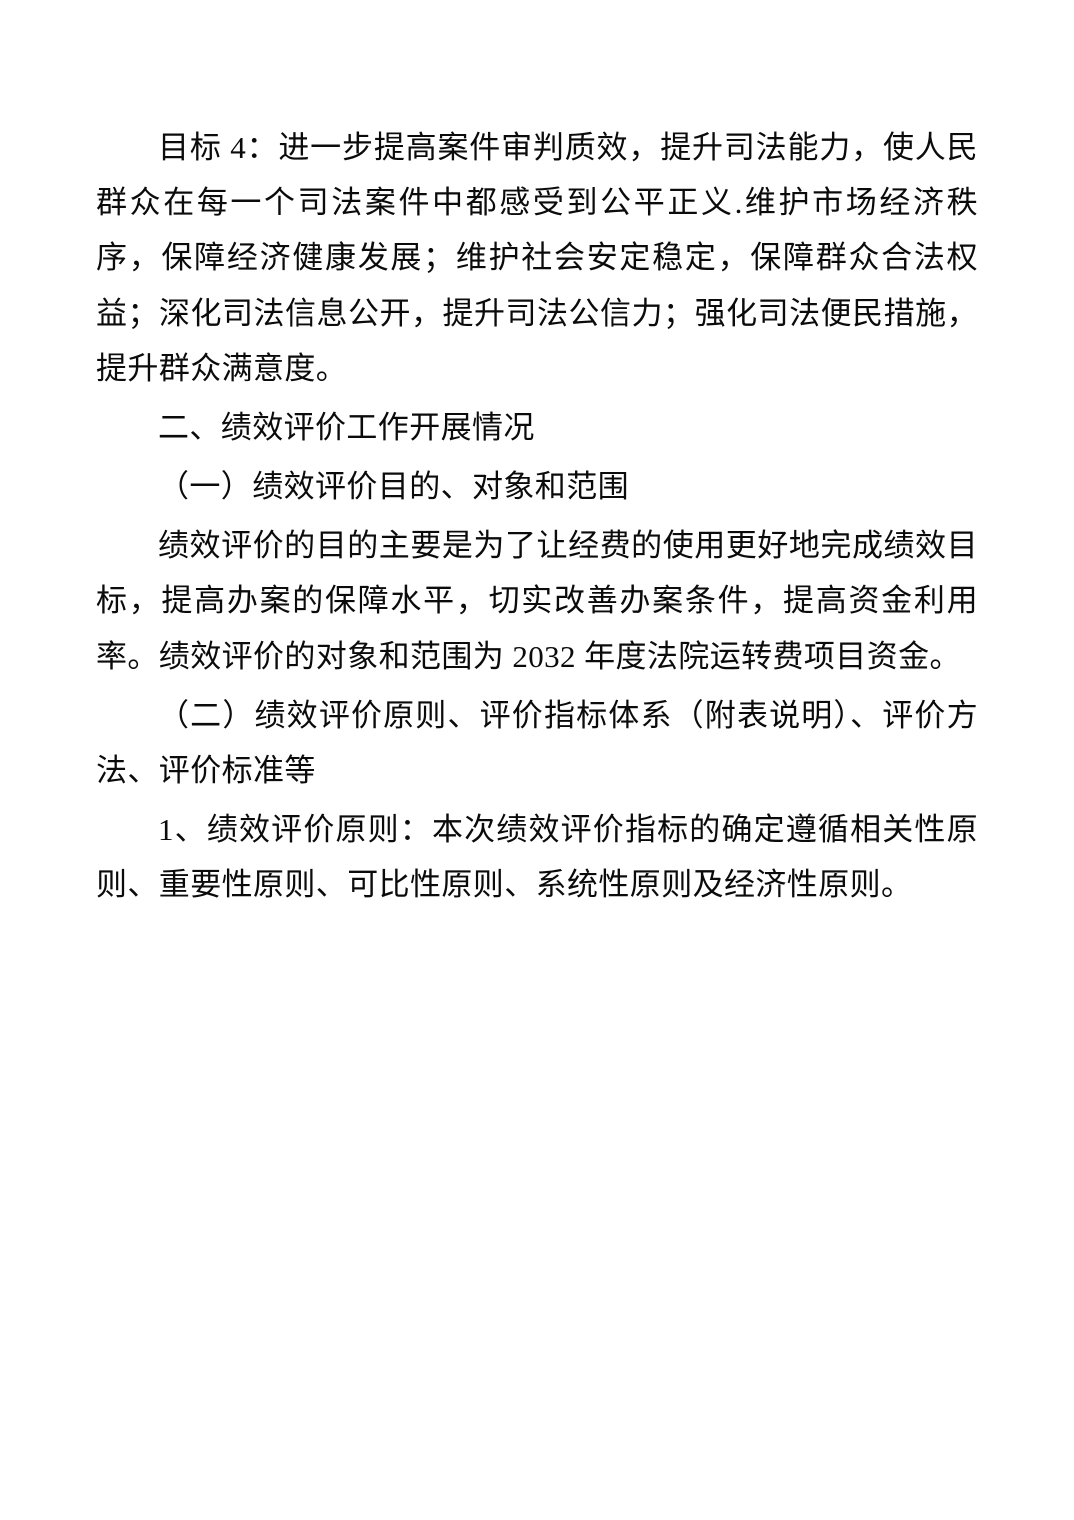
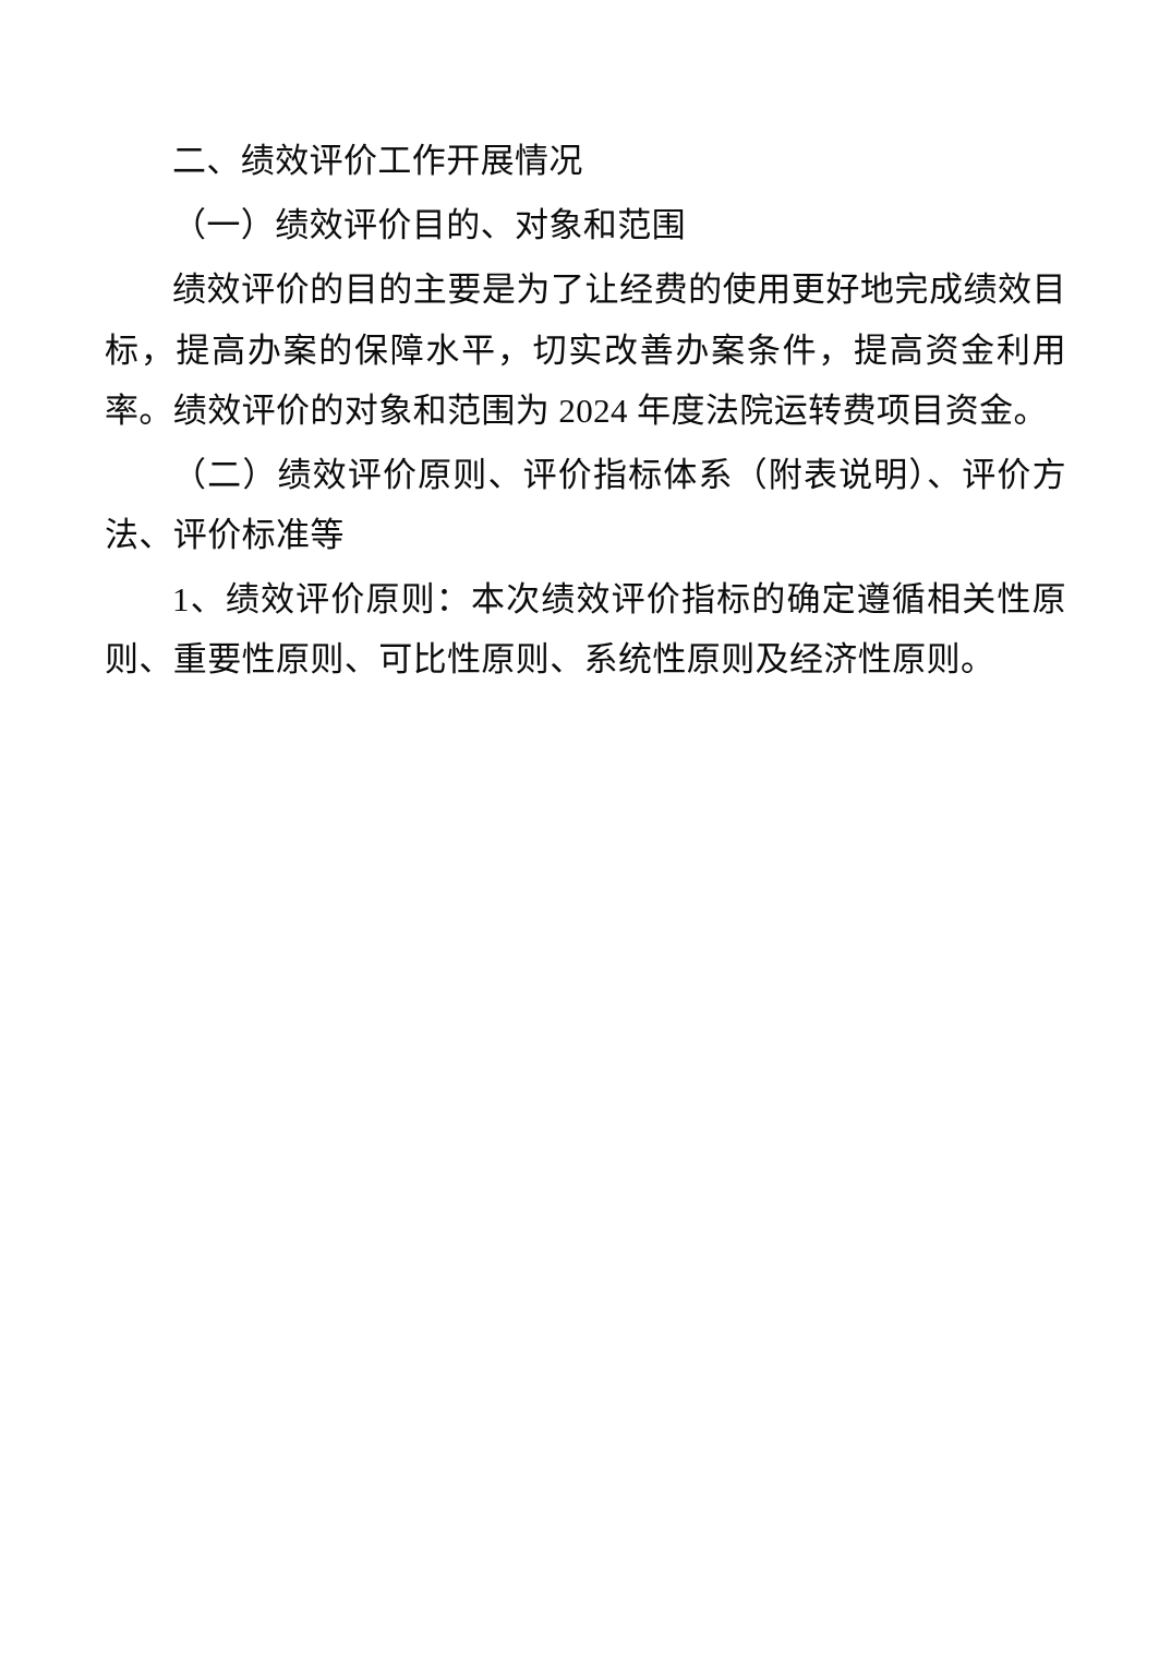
- 目标 4：进一步提高案件审判质效，提升司法能力，使人民群众在每一个司法案件中都感受到公平正义.维护市场经济秩序，保障经济健康发展；维护社会安定稳定，保障群众合法权益；深化司法信息公开，提升司法公信力；强化司法便民措施，提升群众满意度。
  二、绩效评价工作开展情况
  （一）绩效评价目的、对象和范围
- 绩效评价的目的主要是为了让经费的使用更好地完成绩效目标，提高办案的保障水平，切实改善办案条件，提高资金利用率。绩效评价的对象和范围为 2032 年度法院运转费项目资金。
+ 绩效评价的目的主要是为了让经费的使用更好地完成绩效目标，提高办案的保障水平，切实改善办案条件，提高资金利用率。绩效评价的对象和范围为 2024 年度法院运转费项目资金。
  （二）绩效评价原则、评价指标体系（附表说明）、评价方法、评价标准等
  1、绩效评价原则：本次绩效评价指标的确定遵循相关性原则、重要性原则、可比性原则、系统性原则及经济性原则。
